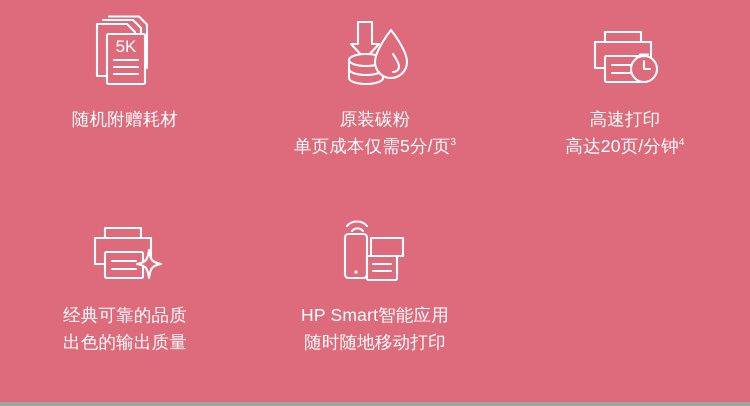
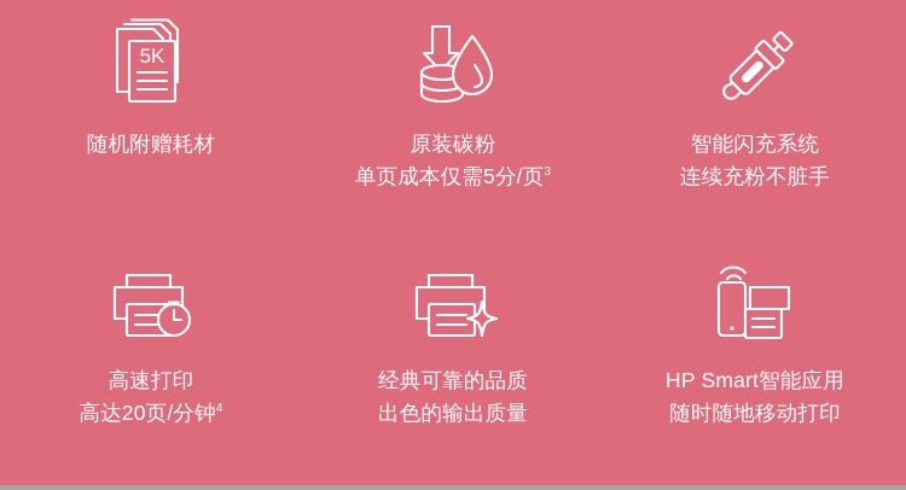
  5K
  随机附赠耗材
  原装碳粉
  单页成本仅需5分/页3
+ 智能闪充系统
+ 连续充粉不脏手
  高速打印
  高达20页/分钟4
  经典可靠的品质
  出色的输出质量
  HP Smart智能应用
  随时随地移动打印
